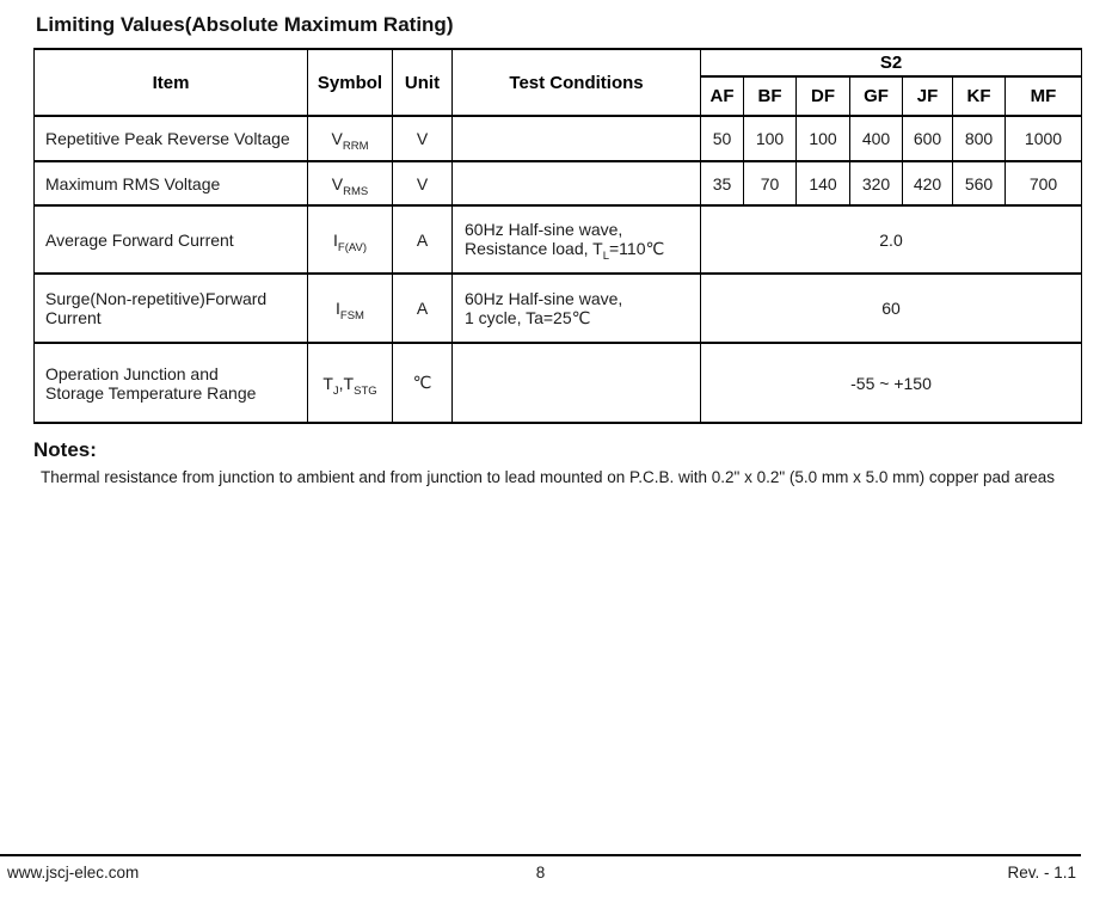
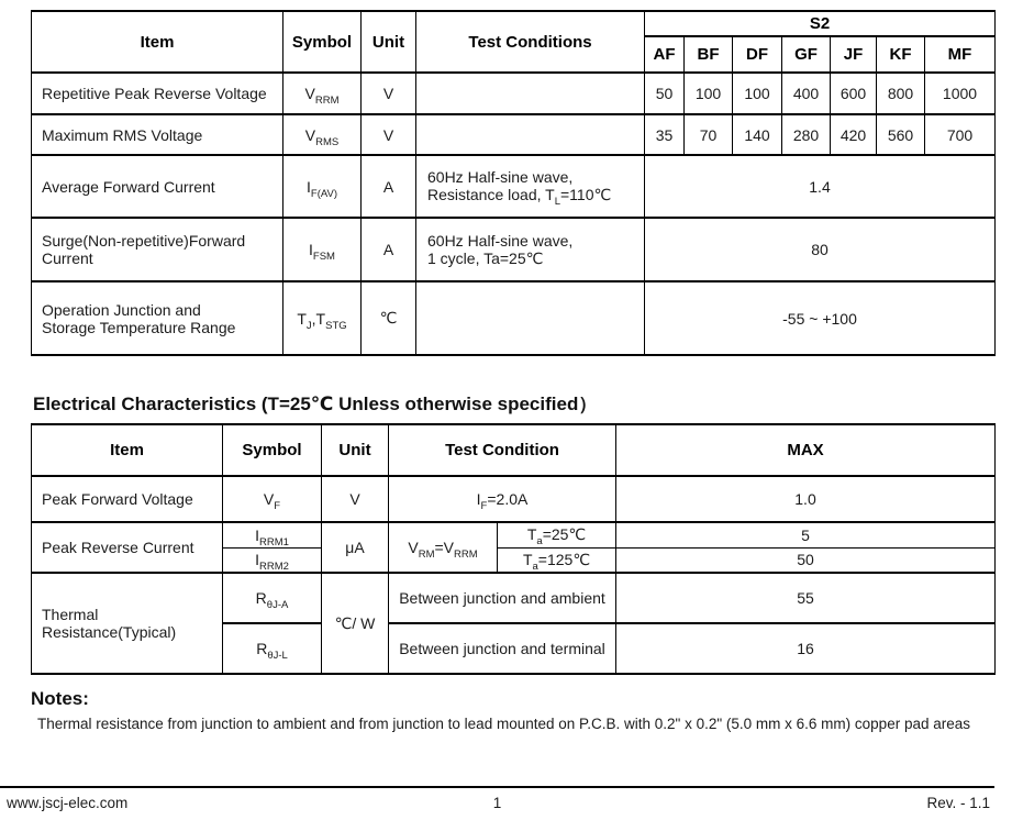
- Limiting Values(Absolute Maximum Rating)
  Item	Symbol	Unit	Test Conditions	S2
  AF	BF	DF	GF	JF	KF	MF
  Repetitive Peak Reverse Voltage	VRRM	V		50	100	100	400	600	800	1000
- Maximum RMS Voltage	VRMS	V		35	70	140	320	420	560	700
+ Maximum RMS Voltage	VRMS	V		35	70	140	280	420	560	700
- Average Forward Current	IF(AV)	A	60Hz Half-sine wave,Resistance load, TL=110℃	2.0
+ Average Forward Current	IF(AV)	A	60Hz Half-sine wave,Resistance load, TL=110℃	1.4
- Surge(Non-repetitive)ForwardCurrent	IFSM	A	60Hz Half-sine wave,1 cycle, Ta=25℃	60
+ Surge(Non-repetitive)ForwardCurrent	IFSM	A	60Hz Half-sine wave,1 cycle, Ta=25℃	80
- Operation Junction andStorage Temperature Range	TJ,TSTG	℃		-55 ~ +150
+ Operation Junction andStorage Temperature Range	TJ,TSTG	℃		-55 ~ +100
+ Electrical Characteristics (T=25℃ Unless otherwise specified）
+ Item	Symbol	Unit	Test Condition	MAX
+ Peak Forward Voltage	VF	V	IF=2.0A	1.0
+ Peak Reverse Current	IRRM1	μA	VRM=VRRM	Ta=25℃	5
+ IRRM2	Ta=125℃	50
+ Thermal Resistance(Typical)	RθJ-A	℃/ W	Between junction and ambient	55
+ RθJ-L	Between junction and terminal	16
  Notes:
- Thermal resistance from junction to ambient and from junction to lead mounted on P.C.B. with 0.2" x 0.2" (5.0 mm x 5.0 mm) copper pad areas
+ Thermal resistance from junction to ambient and from junction to lead mounted on P.C.B. with 0.2" x 0.2" (5.0 mm x 6.6 mm) copper pad areas
  www.jscj-elec.com
- 8
+ 1
  Rev. - 1.1
